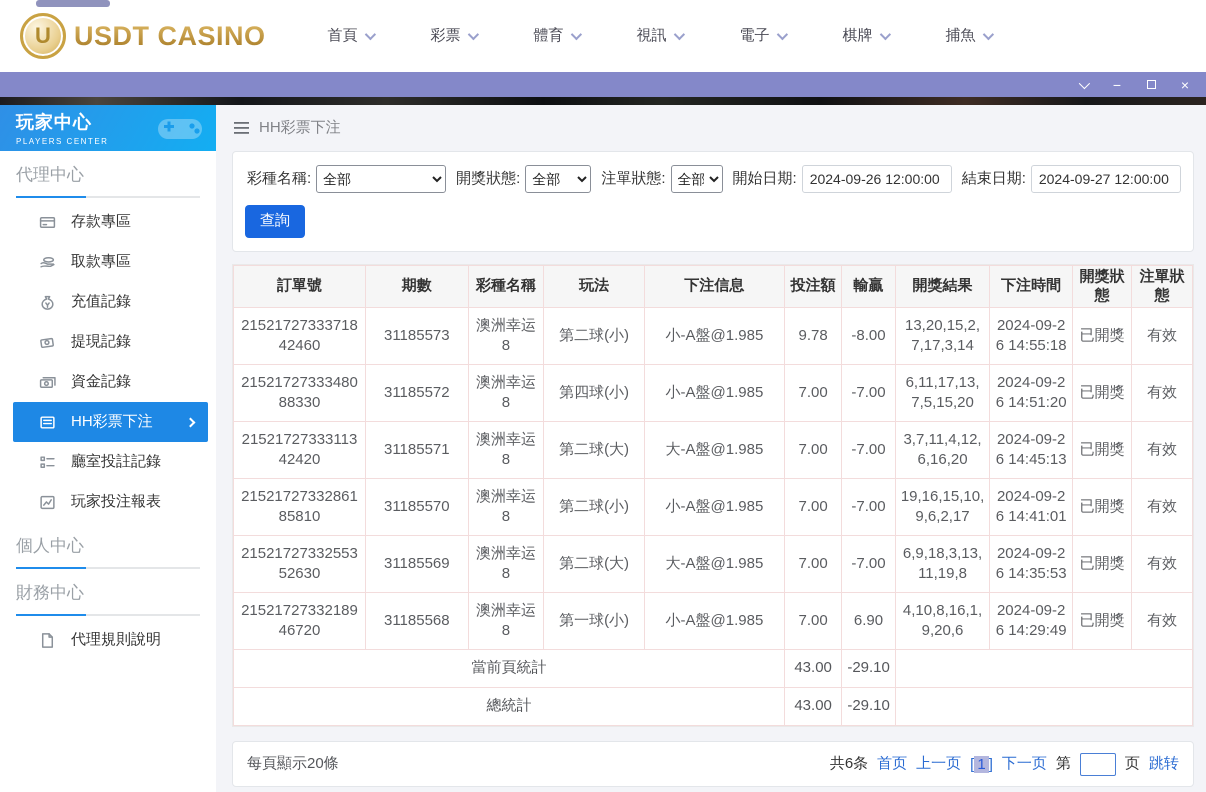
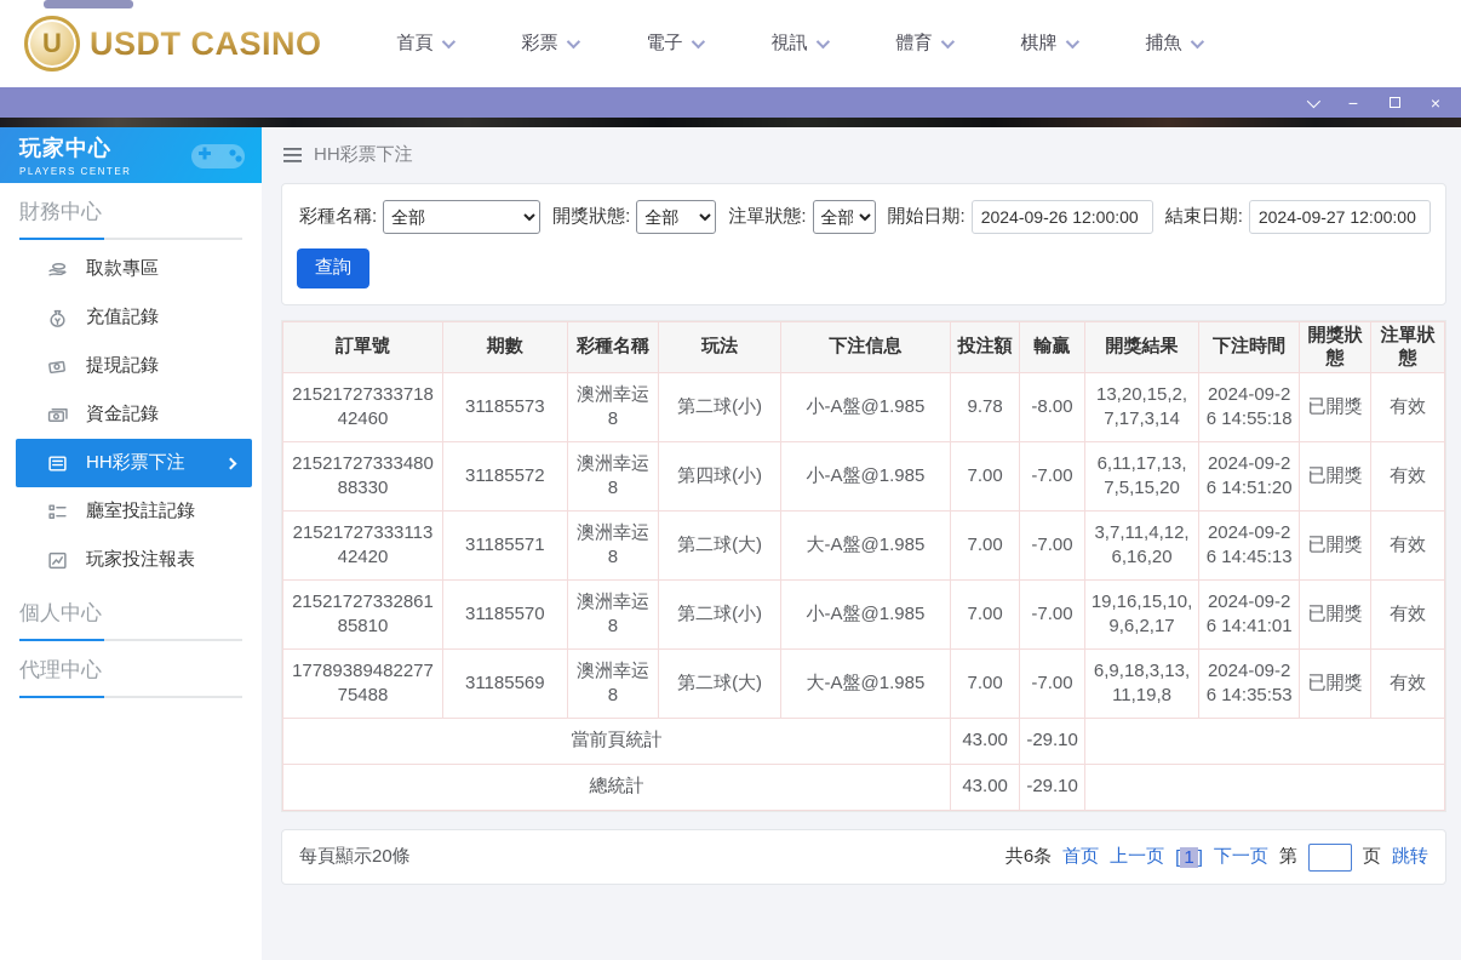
  U
  USDT CASINO
  首頁
  彩票
- 體育
+ 電子
  視訊
- 電子
+ 體育
  棋牌
  捕魚
  −
  ×
  玩家中心
  PLAYERS CENTER
- 代理中心
+ 財務中心
- 存款專區
  取款專區
  充值記錄
  提現記錄
  資金記錄
  HH彩票下注
  廳室投註記錄
  玩家投注報表
  個人中心
- 財務中心
+ 代理中心
- 代理規則說明
  HH彩票下注
  彩種名稱:
  全部
  開獎狀態:
  全部
  注單狀態:
  全部
  開始日期:
  2024-09-26 12:00:00
  結束日期:
  2024-09-27 12:00:00
  查詢
  訂單號	期數	彩種名稱	玩法	下注信息	投注額	輸贏	開獎結果	下注時間	開獎狀態	注單狀態
  2152172733371842460	31185573	澳洲幸运8	第二球(小)	小-A盤@1.985	9.78	-8.00	13,20,15,2,7,17,3,14	2024-09-26 14:55:18	已開獎	有效
  2152172733348088330	31185572	澳洲幸运8	第四球(小)	小-A盤@1.985	7.00	-7.00	6,11,17,13,7,5,15,20	2024-09-26 14:51:20	已開獎	有效
  2152172733311342420	31185571	澳洲幸运8	第二球(大)	大-A盤@1.985	7.00	-7.00	3,7,11,4,12,6,16,20	2024-09-26 14:45:13	已開獎	有效
  2152172733286185810	31185570	澳洲幸运8	第二球(小)	小-A盤@1.985	7.00	-7.00	19,16,15,10,9,6,2,17	2024-09-26 14:41:01	已開獎	有效
- 2152172733255352630	31185569	澳洲幸运8	第二球(大)	大-A盤@1.985	7.00	-7.00	6,9,18,3,13,11,19,8	2024-09-26 14:35:53	已開獎	有效
+ 1778938948227775488	31185569	澳洲幸运8	第二球(大)	大-A盤@1.985	7.00	-7.00	6,9,18,3,13,11,19,8	2024-09-26 14:35:53	已開獎	有效
- 2152172733218946720	31185568	澳洲幸运8	第一球(小)	小-A盤@1.985	7.00	6.90	4,10,8,16,1,9,20,6	2024-09-26 14:29:49	已開獎	有效
  當前頁統計	43.00	-29.10
  總統計	43.00	-29.10
  每頁顯示20條
  共6条
  首页
  上一页
  [ 1 ]
  下一页
  第
  页
  跳转
